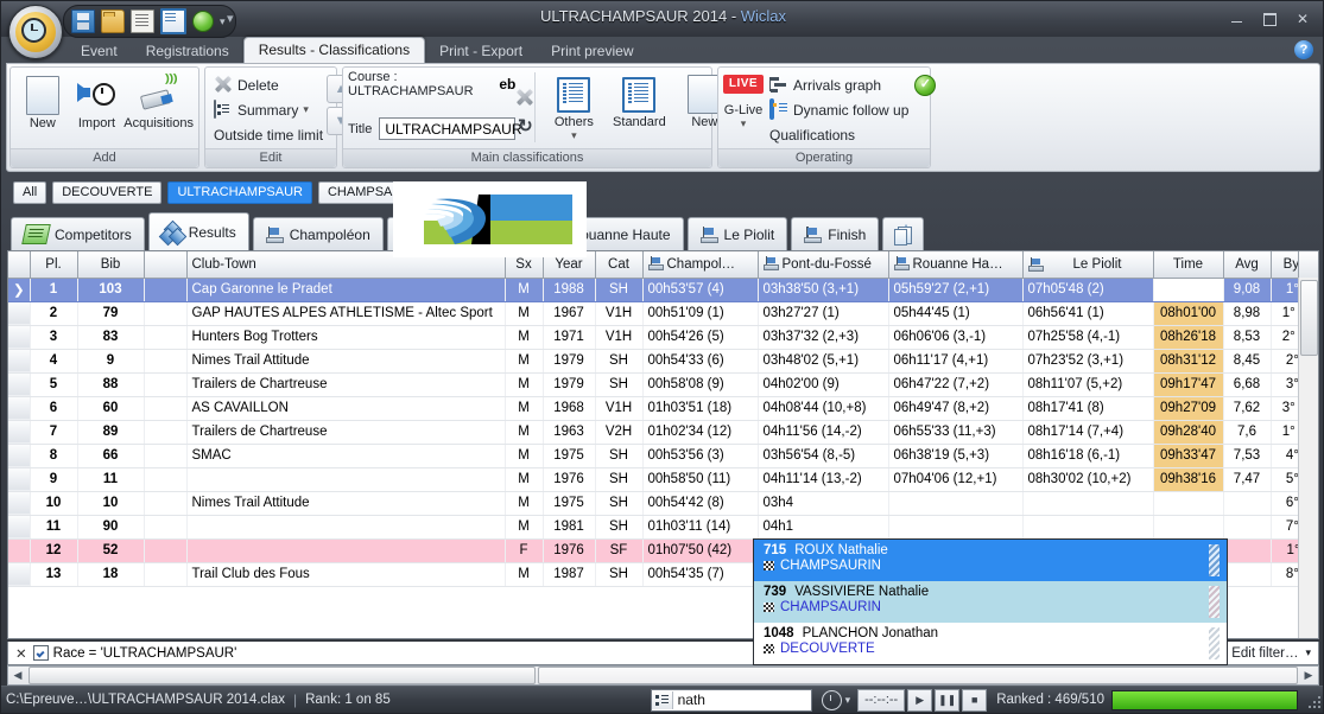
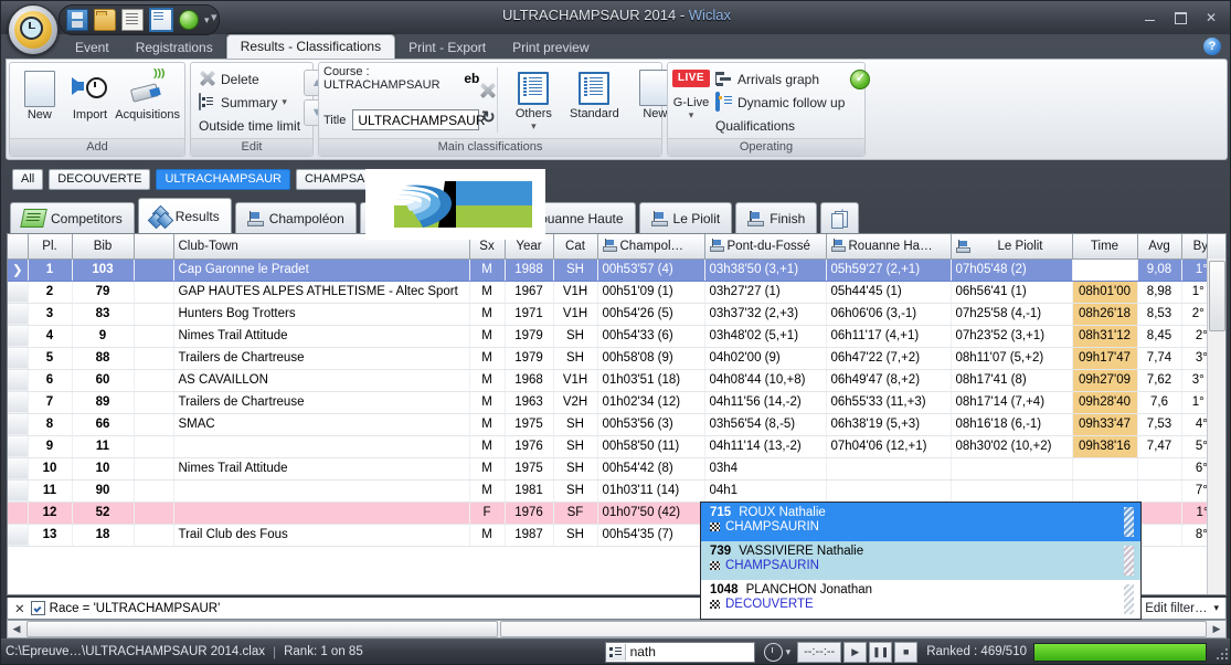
  ULTRACHAMPSAUR 2014 - Wiclax
  ✕
  ▾
  ▾
  Event
  Registrations
  Results - Classifications
  Print - Export
  Print preview
  ?
  New
  Import
  ⁾⁾⁾
  Acquisitions
  Add
  Delete
  Summary
  ▾
  Outside time limit
  Edit
  Course : ULTRACHAMPSAUR
  eb
  Title
  ULTRACHAMPSAUR
  ↻
  Others
  ▾
  Standard
  New
  Main classifications
  LIVE
  G-Live
  ▾
  Arrivals graph
  Dynamic follow up
  Qualifications
  ✓
  Operating
  All
  DECOUVERTE
  ULTRACHAMPSAUR
  Competitors
  Results
  Champoléon
  uanne Haute
  Le Piolit
  Finish
  	Pl.	Bib		Club-Town	Sx	Year	Cat	Champol…	Pont-du-Fossé	Rouanne Ha…	Le Piolit	Time	Avg	By
  ❯	1	103		Cap Garonne le Pradet	M	1988	SH	00h53'57 (4)	03h38'50 (3,+1)	05h59'27 (2,+1)	07h05'48 (2)		9,08	1°
  	2	79		GAP HAUTES ALPES ATHLETISME - Altec Sport	M	1967	V1H	00h51'09 (1)	03h27'27 (1)	05h44'45 (1)	06h56'41 (1)	08h01'00	8,98	1°
  	3	83		Hunters Bog Trotters	M	1971	V1H	00h54'26 (5)	03h37'32 (2,+3)	06h06'06 (3,-1)	07h25'58 (4,-1)	08h26'18	8,53	2°
  	4	9		Nimes Trail Attitude	M	1979	SH	00h54'33 (6)	03h48'02 (5,+1)	06h11'17 (4,+1)	07h23'52 (3,+1)	08h31'12	8,45	2°
- 	5	88		Trailers de Chartreuse	M	1979	SH	00h58'08 (9)	04h02'00 (9)	06h47'22 (7,+2)	08h11'07 (5,+2)	09h17'47	6,68	3°
+ 	5	88		Trailers de Chartreuse	M	1979	SH	00h58'08 (9)	04h02'00 (9)	06h47'22 (7,+2)	08h11'07 (5,+2)	09h17'47	7,74	3°
  	6	60		AS CAVAILLON	M	1968	V1H	01h03'51 (18)	04h08'44 (10,+8)	06h49'47 (8,+2)	08h17'41 (8)	09h27'09	7,62	3°
  	7	89		Trailers de Chartreuse	M	1963	V2H	01h02'34 (12)	04h11'56 (14,-2)	06h55'33 (11,+3)	08h17'14 (7,+4)	09h28'40	7,6	1°
  	8	66		SMAC	M	1975	SH	00h53'56 (3)	03h56'54 (8,-5)	06h38'19 (5,+3)	08h16'18 (6,-1)	09h33'47	7,53	4°
  	9	11			M	1976	SH	00h58'50 (11)	04h11'14 (13,-2)	07h04'06 (12,+1)	08h30'02 (10,+2)	09h38'16	7,47	5°
  	10	10		Nimes Trail Attitude	M	1975	SH	00h54'42 (8)	03h4					6°
  	11	90			M	1981	SH	01h03'11 (14)	04h1					7°
  	12	52			F	1976	SF	01h07'50 (42)						1
  	13	18		Trail Club des Fous	M	1987	SH	00h54'35 (7)						8°
  ✕
  Race = 'ULTRACHAMPSAUR'
  Edit filter…
  ▾
  ◀
  ▶
  715 ROUX Nathalie
  CHAMPSAURIN
  739 VASSIVIERE Nathalie
  CHAMPSAURIN
  1048 PLANCHON Jonathan
  DECOUVERTE
  C:\Epreuve…\ULTRACHAMPSAUR 2014.clax
  |
  Rank: 1 on 85
  nath
  ▾
  --:--:--
  ▶
  ❚❚
  ■
  Ranked : 469/510
